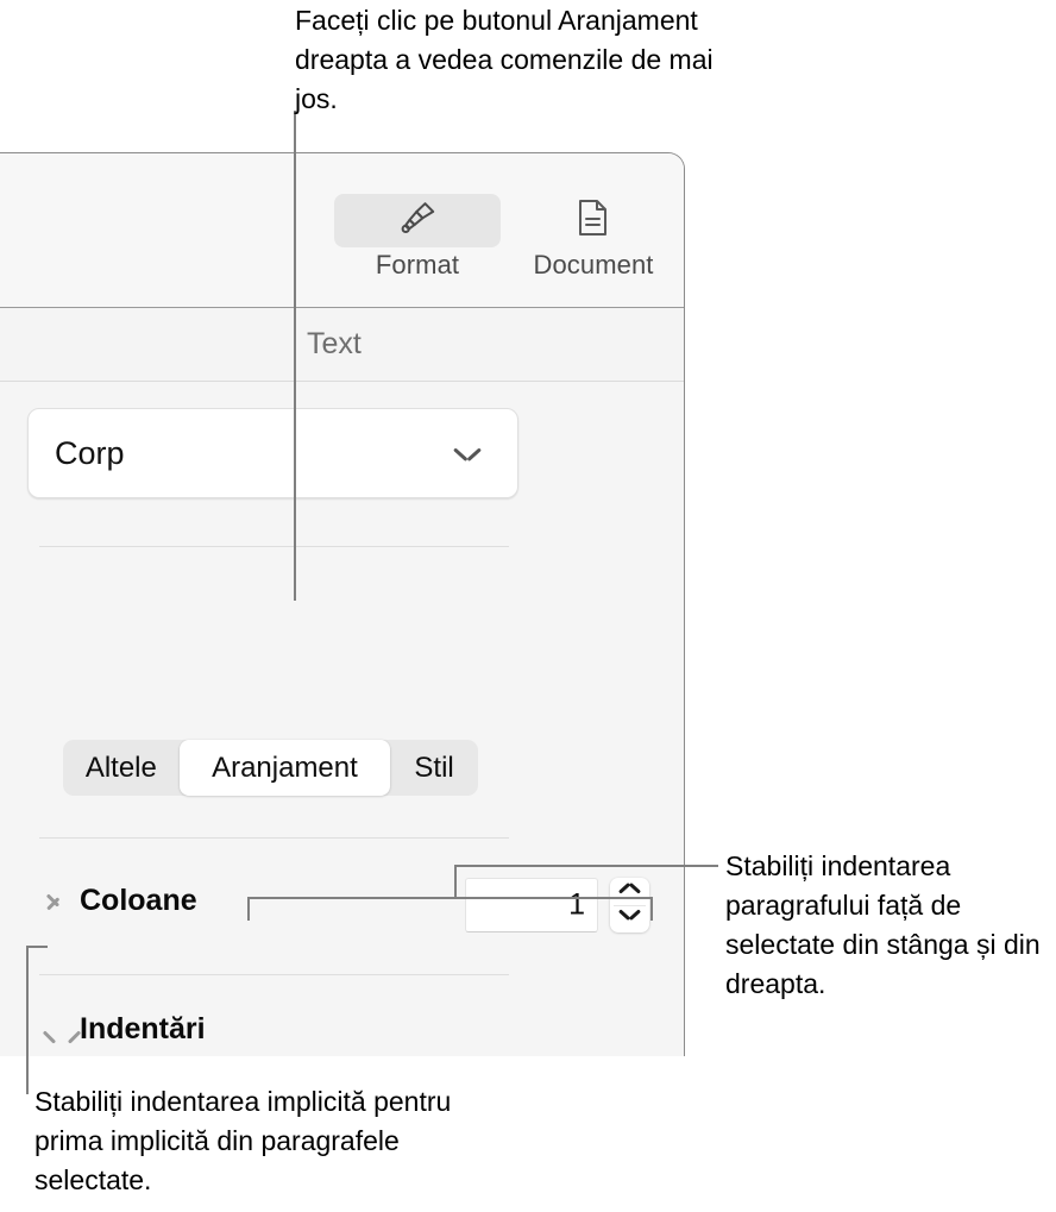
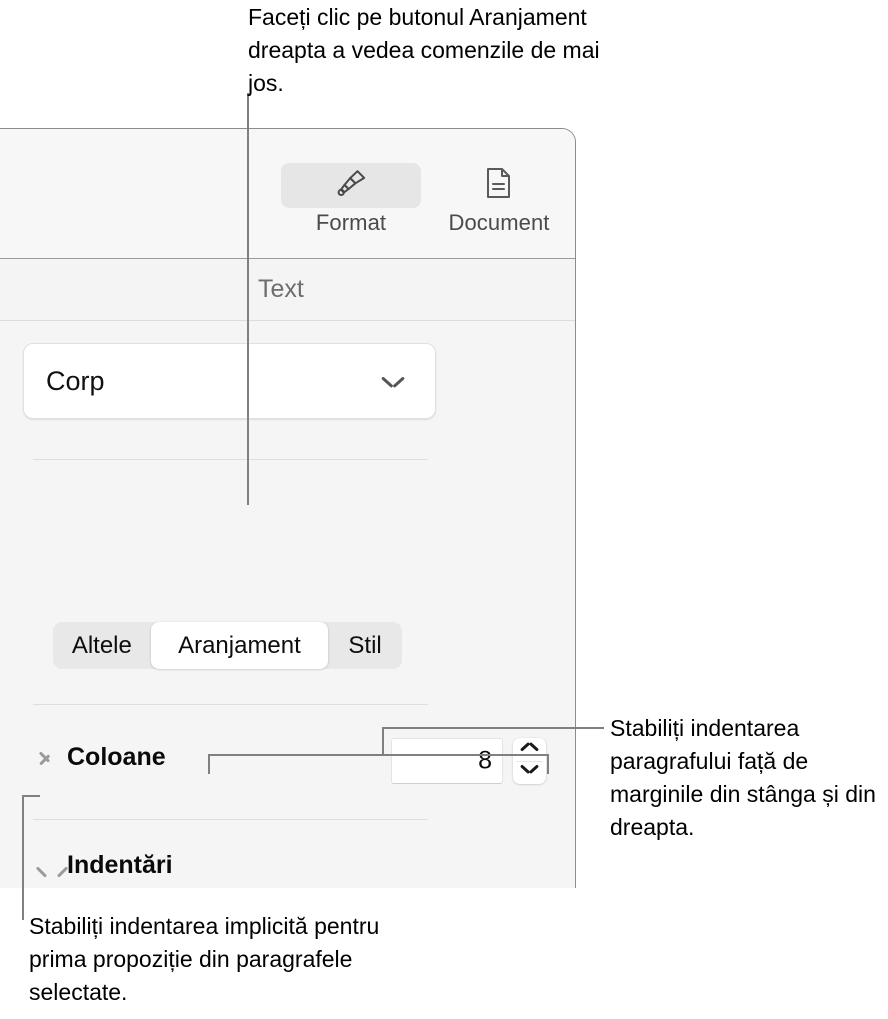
  Format
  Document
  Text
  Corp
  Altele
  Aranjament
  Stil
  Coloane
- 1
+ 8
  Indentări
  Faceți clic pe butonul Aranjament dreapta a vedea comenzile de mai jos.
- Stabiliți indentarea paragrafului față de selectate din stânga și din dreapta.
+ Stabiliți indentarea paragrafului față de marginile din stânga și din dreapta.
- Stabiliți indentarea implicită pentru prima implicită din paragrafele selectate.
+ Stabiliți indentarea implicită pentru prima propoziție din paragrafele selectate.
